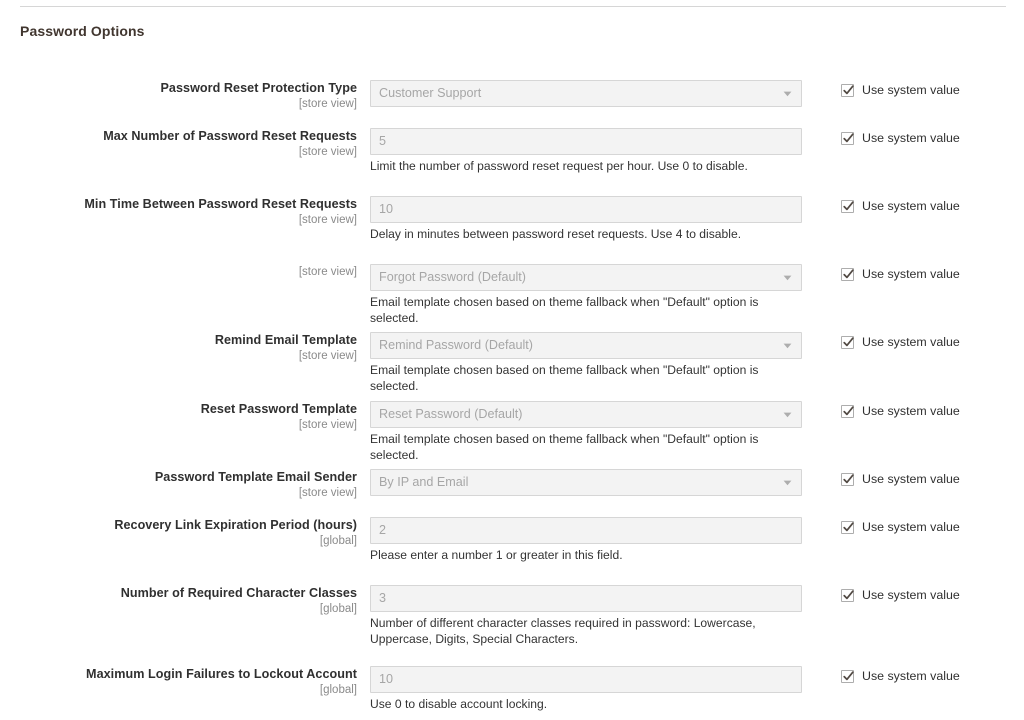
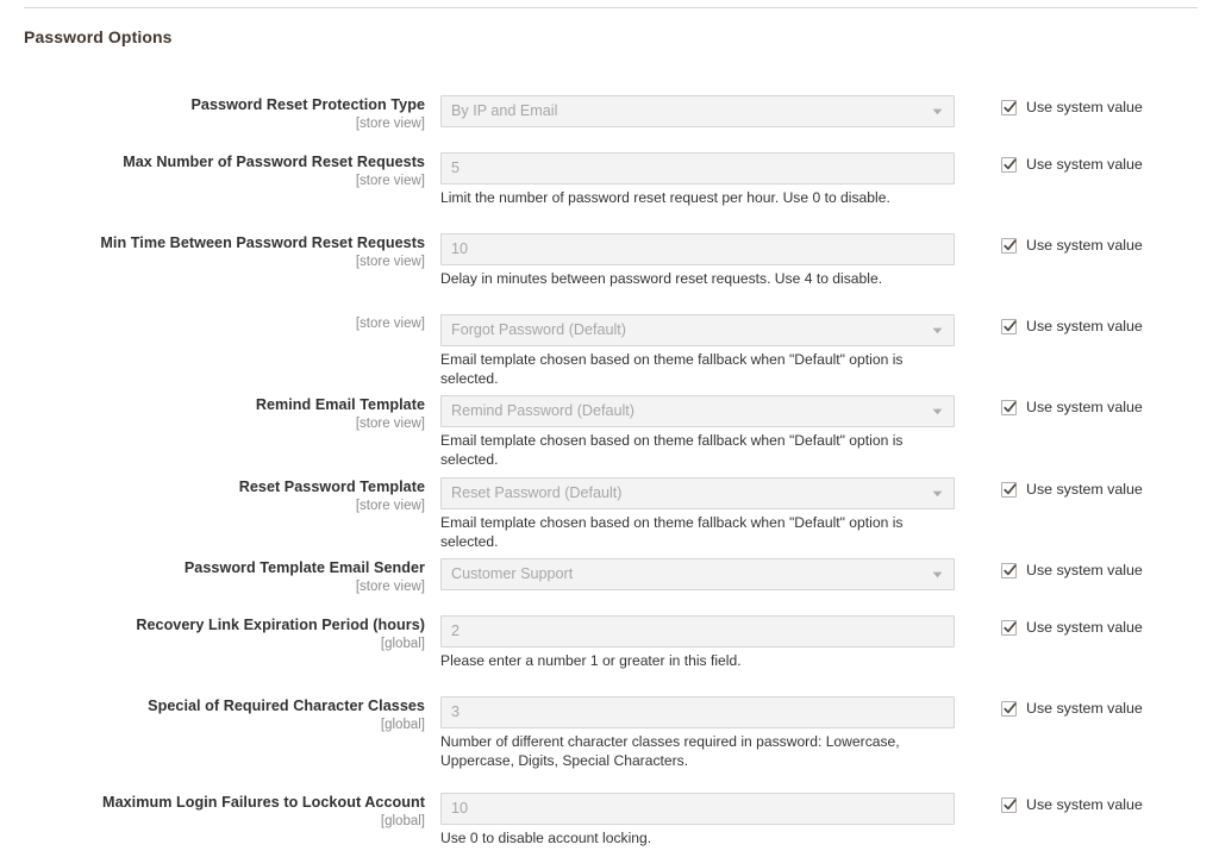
  Password Options
  Password Reset Protection Type
  [store view]
- Customer Support
+ By IP and Email
  Use system value
  Max Number of Password Reset Requests
  [store view]
  5
  Limit the number of password reset request per hour. Use 0 to disable.
  Use system value
  Min Time Between Password Reset Requests
  [store view]
  10
  Delay in minutes between password reset requests. Use 4 to disable.
  Use system value
  [store view]
  Forgot Password (Default)
  Email template chosen based on theme fallback when "Default" option is selected.
  Use system value
  Remind Email Template
  [store view]
  Remind Password (Default)
  Email template chosen based on theme fallback when "Default" option is selected.
  Use system value
  Reset Password Template
  [store view]
  Reset Password (Default)
  Email template chosen based on theme fallback when "Default" option is selected.
  Use system value
  Password Template Email Sender
  [store view]
- By IP and Email
+ Customer Support
  Use system value
  Recovery Link Expiration Period (hours)
  [global]
  2
  Please enter a number 1 or greater in this field.
  Use system value
- Number of Required Character Classes
+ Special of Required Character Classes
  [global]
  3
  Number of different character classes required in password: Lowercase, Uppercase, Digits, Special Characters.
  Use system value
  Maximum Login Failures to Lockout Account
  [global]
  10
  Use 0 to disable account locking.
  Use system value
